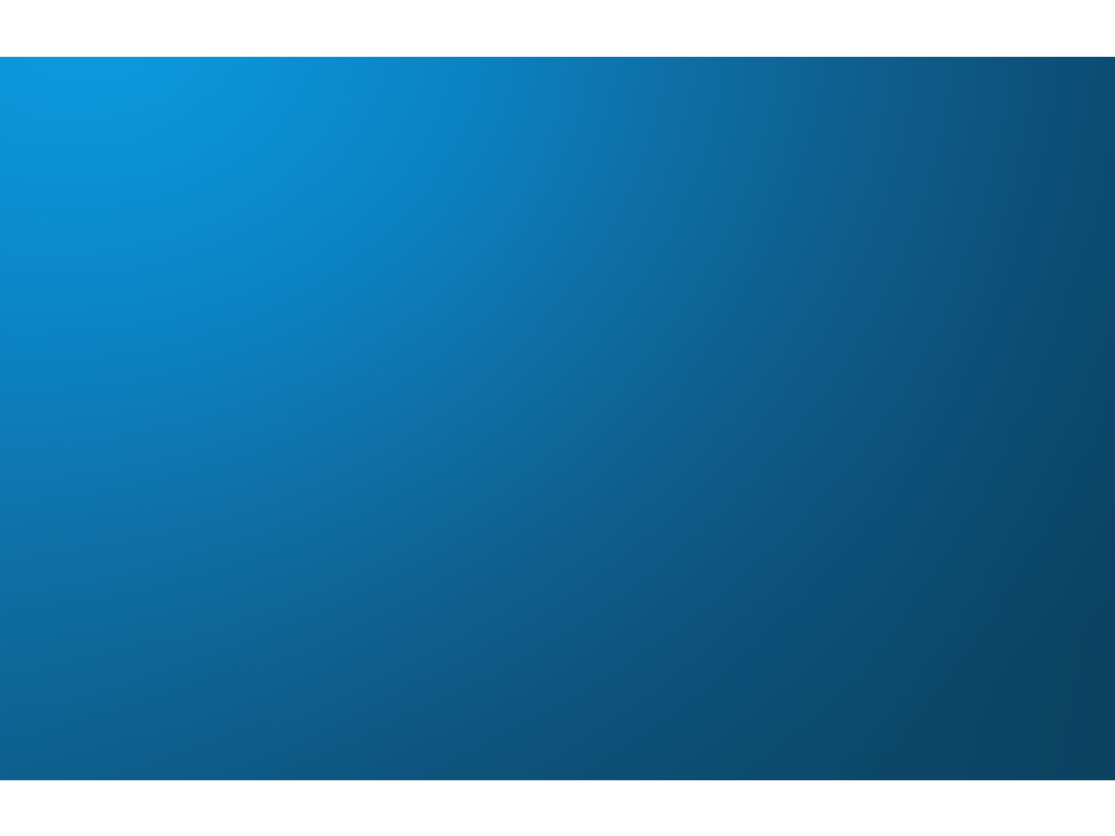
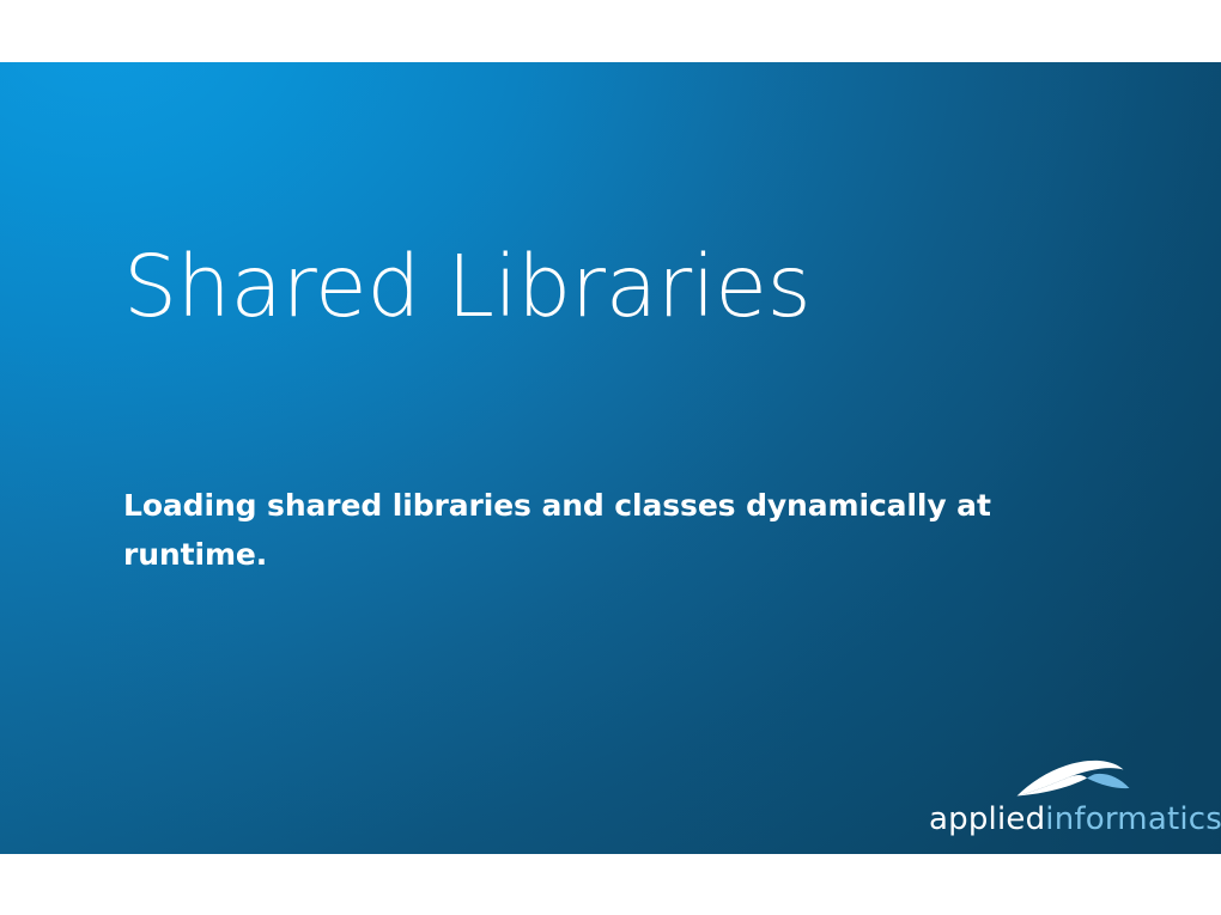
+ Shared Libraries
+ Loading shared libraries and classes dynamically at runtime.
+ appliedinformatics
